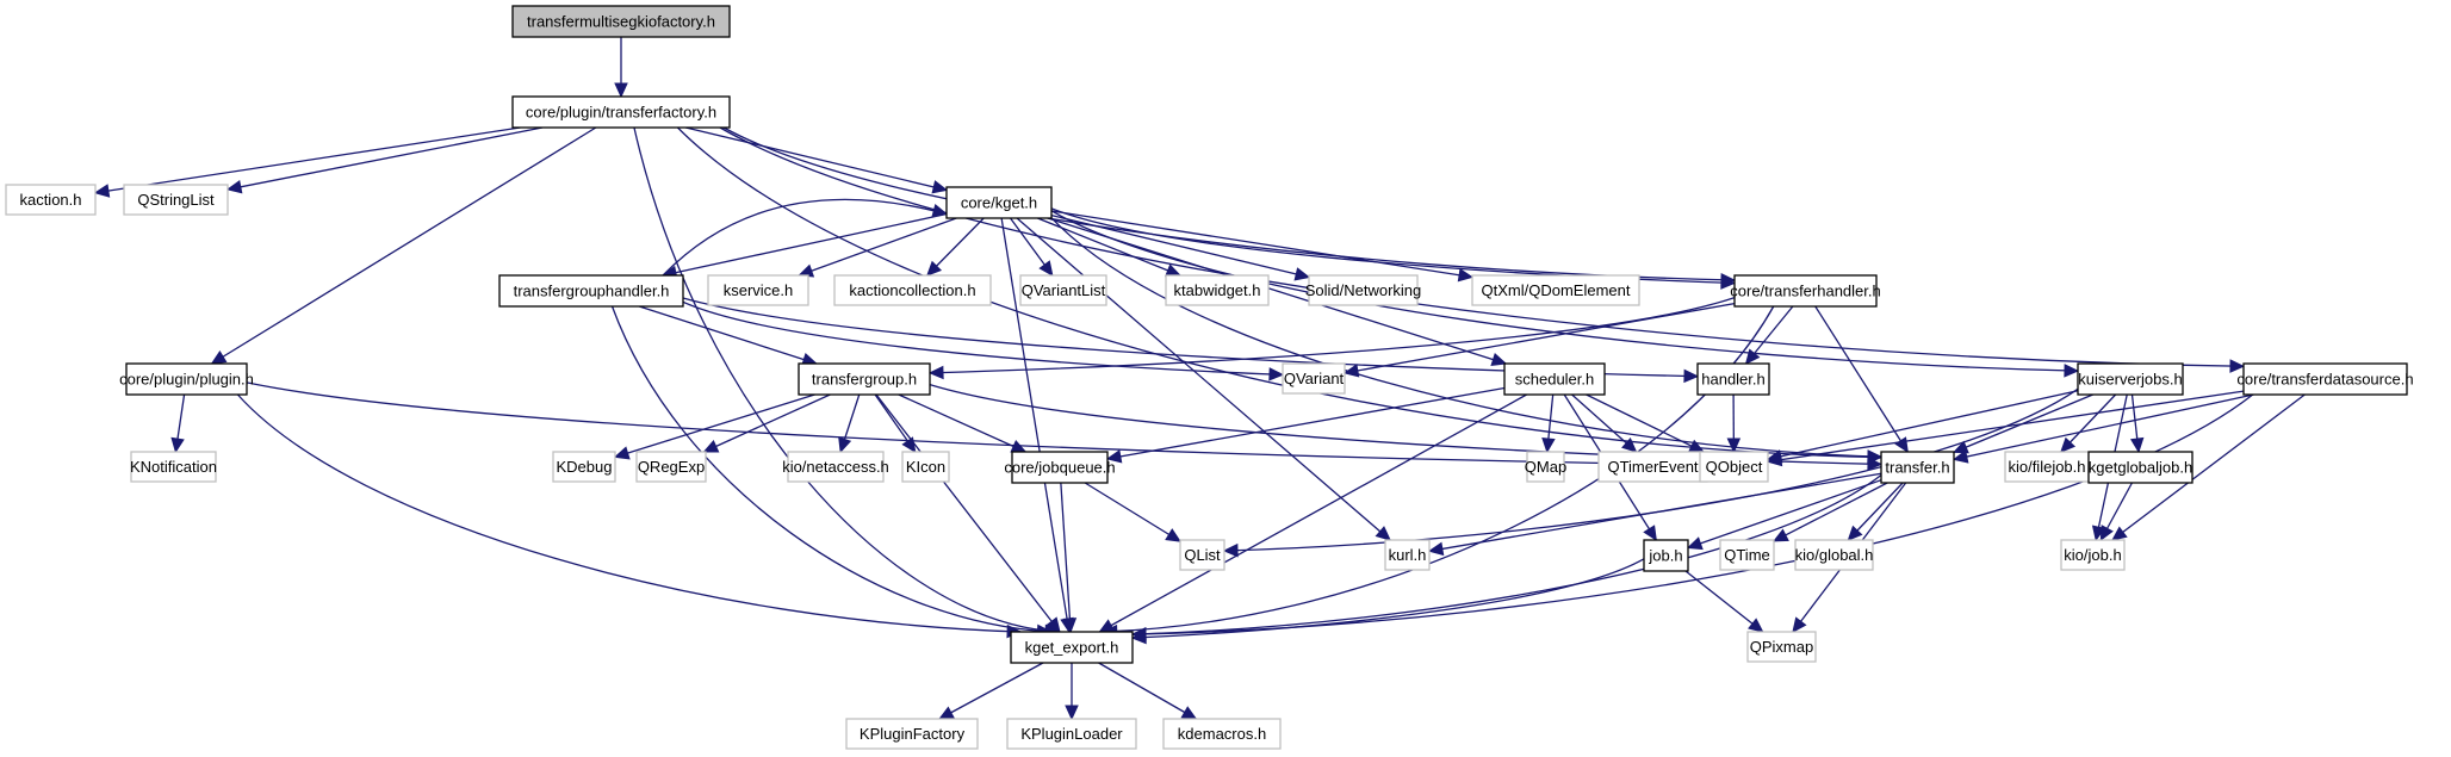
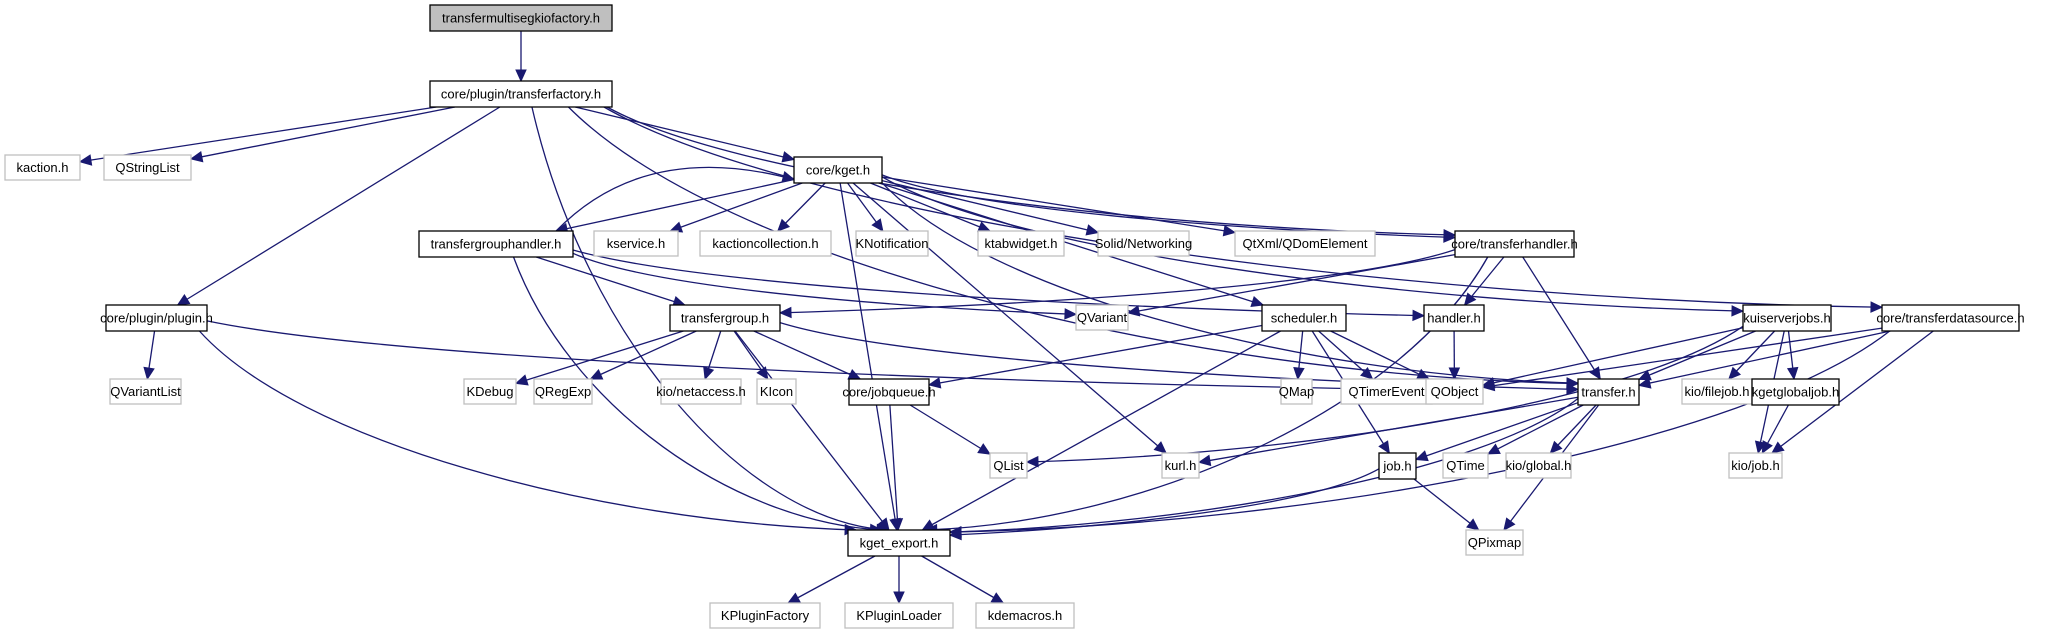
  transfermultisegkiofactory.h
  core/plugin/transferfactory.h
  kaction.h
  QStringList
  core/kget.h
  transfergrouphandler.h
  kservice.h
  kactioncollection.h
- QVariantList
+ KNotification
  ktabwidget.h
  Solid/Networking
  QtXml/QDomElement
  core/transferhandler.h
  core/plugin/plugin.h
  transfergroup.h
  QVariant
  scheduler.h
  handler.h
  kuiserverjobs.h
  core/transferdatasource.h
- KNotification
+ QVariantList
  KDebug
  QRegExp
  kio/netaccess.h
  KIcon
  core/jobqueue.h
  QMap
  QTimerEvent
  QObject
  transfer.h
  kio/filejob.h
  kgetglobaljob.h
  QList
  kurl.h
  job.h
  QTime
  kio/global.h
  kio/job.h
  kget_export.h
  QPixmap
  KPluginFactory
  KPluginLoader
  kdemacros.h
